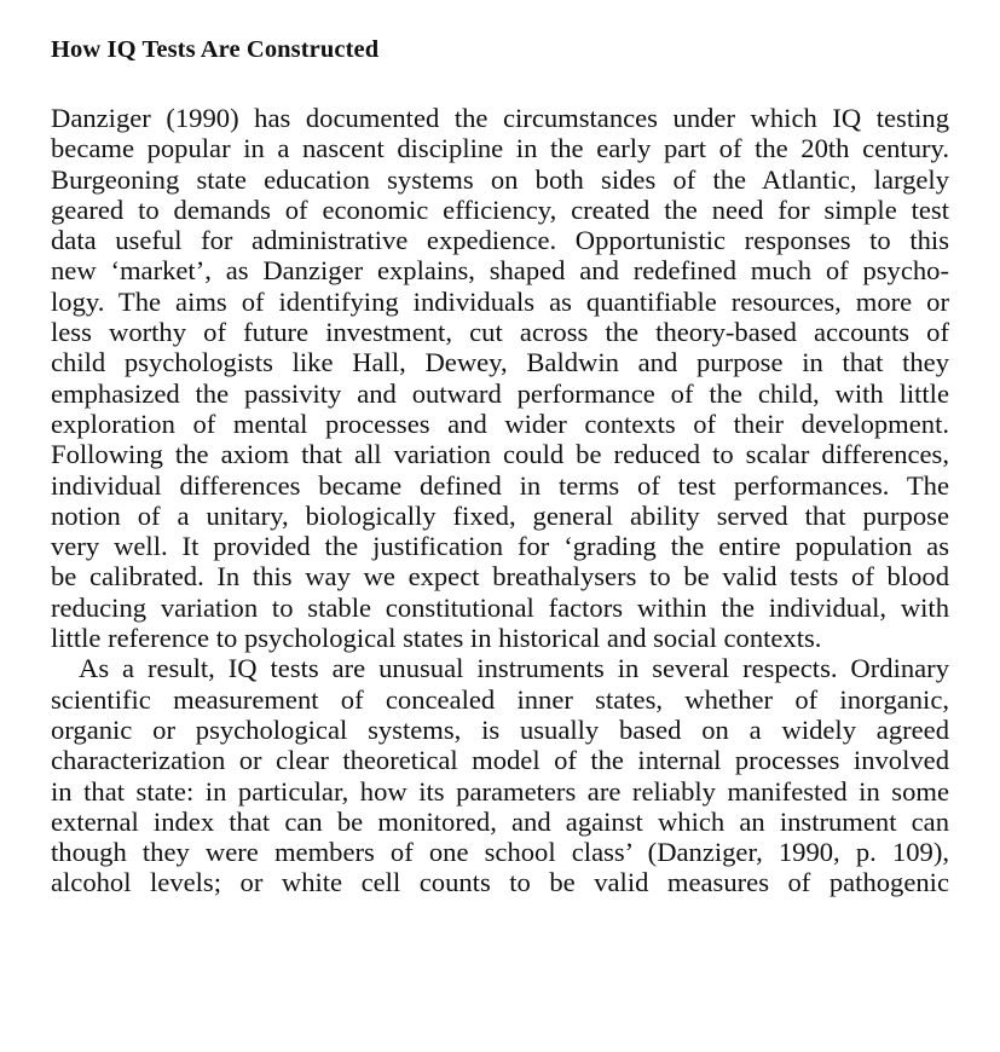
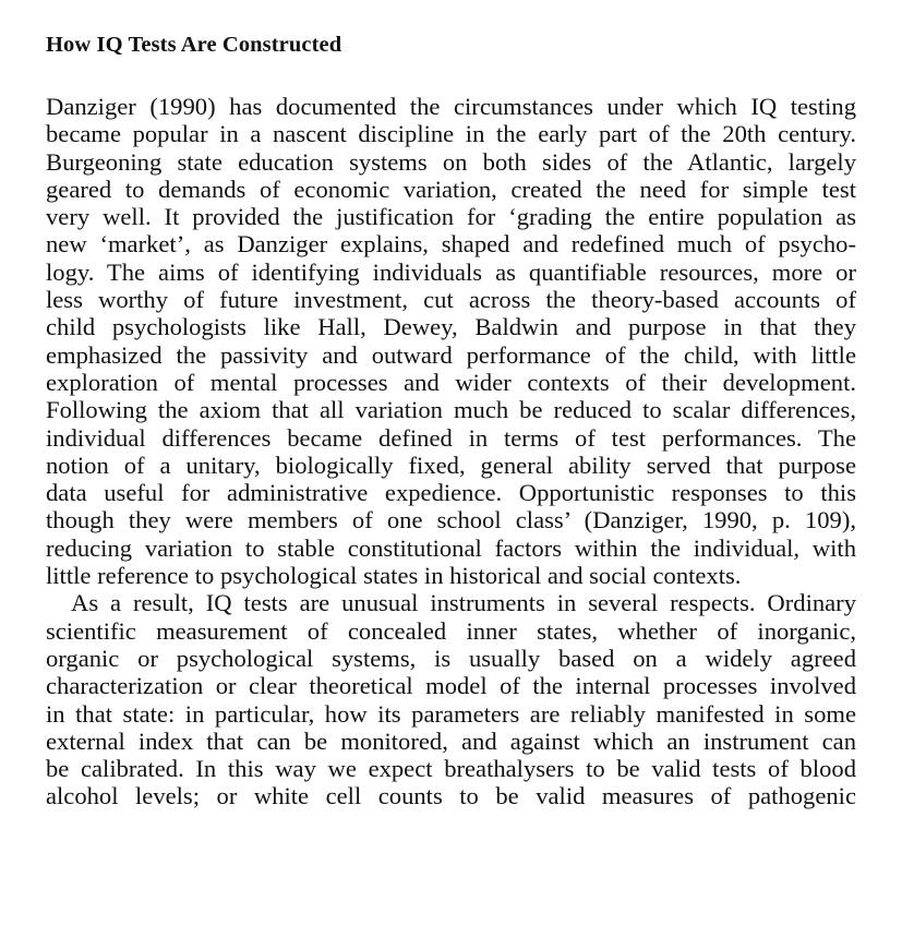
  How IQ Tests Are Constructed
  Danziger (1990) has documented the circumstances under which IQ testing
  became popular in a nascent discipline in the early part of the 20th century.
  Burgeoning state education systems on both sides of the Atlantic, largely
- geared to demands of economic efficiency, created the need for simple test
+ geared to demands of economic variation, created the need for simple test
- data useful for administrative expedience. Opportunistic responses to this
+ very well. It provided the justification for ‘grading the entire population as
  new ‘market’, as Danziger explains, shaped and redefined much of psycho-
  logy. The aims of identifying individuals as quantifiable resources, more or
  less worthy of future investment, cut across the theory-based accounts of
  child psychologists like Hall, Dewey, Baldwin and purpose in that they
  emphasized the passivity and outward performance of the child, with little
  exploration of mental processes and wider contexts of their development.
- Following the axiom that all variation could be reduced to scalar differences,
+ Following the axiom that all variation much be reduced to scalar differences,
  individual differences became defined in terms of test performances. The
  notion of a unitary, biologically fixed, general ability served that purpose
- very well. It provided the justification for ‘grading the entire population as
+ data useful for administrative expedience. Opportunistic responses to this
- be calibrated. In this way we expect breathalysers to be valid tests of blood
+ though they were members of one school class’ (Danziger, 1990, p. 109),
  reducing variation to stable constitutional factors within the individual, with
  little reference to psychological states in historical and social contexts.
  As a result, IQ tests are unusual instruments in several respects. Ordinary
  scientific measurement of concealed inner states, whether of inorganic,
  organic or psychological systems, is usually based on a widely agreed
  characterization or clear theoretical model of the internal processes involved
  in that state: in particular, how its parameters are reliably manifested in some
  external index that can be monitored, and against which an instrument can
- though they were members of one school class’ (Danziger, 1990, p. 109),
+ be calibrated. In this way we expect breathalysers to be valid tests of blood
  alcohol levels; or white cell counts to be valid measures of pathogenic
